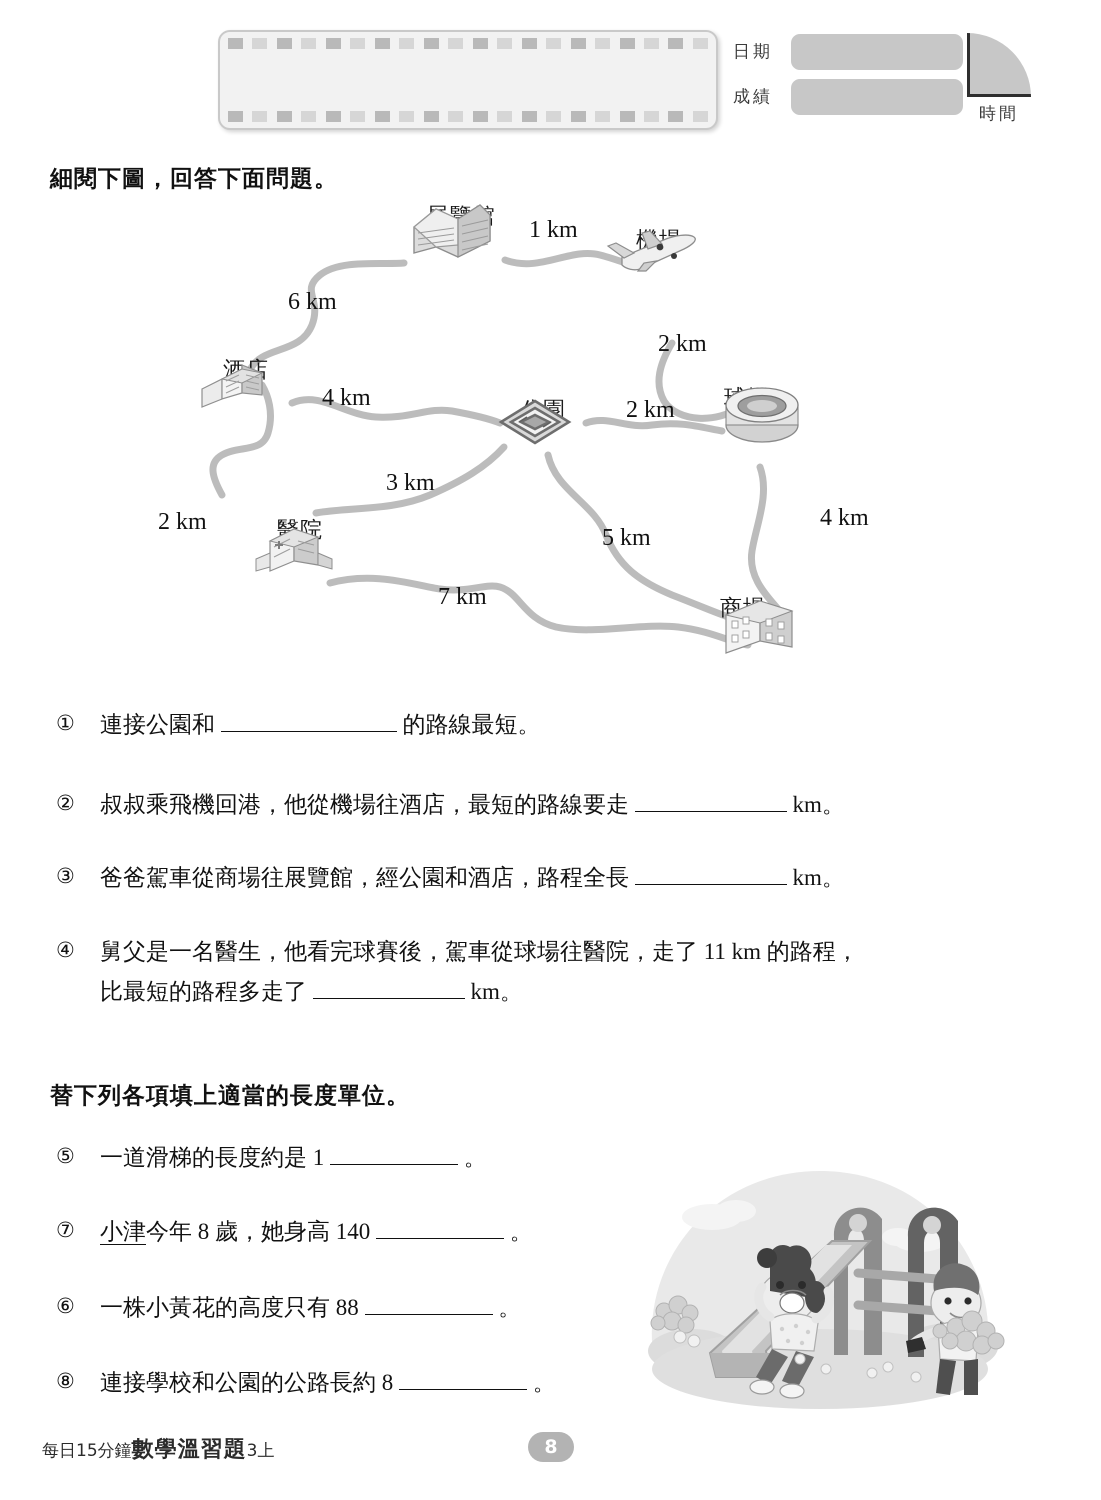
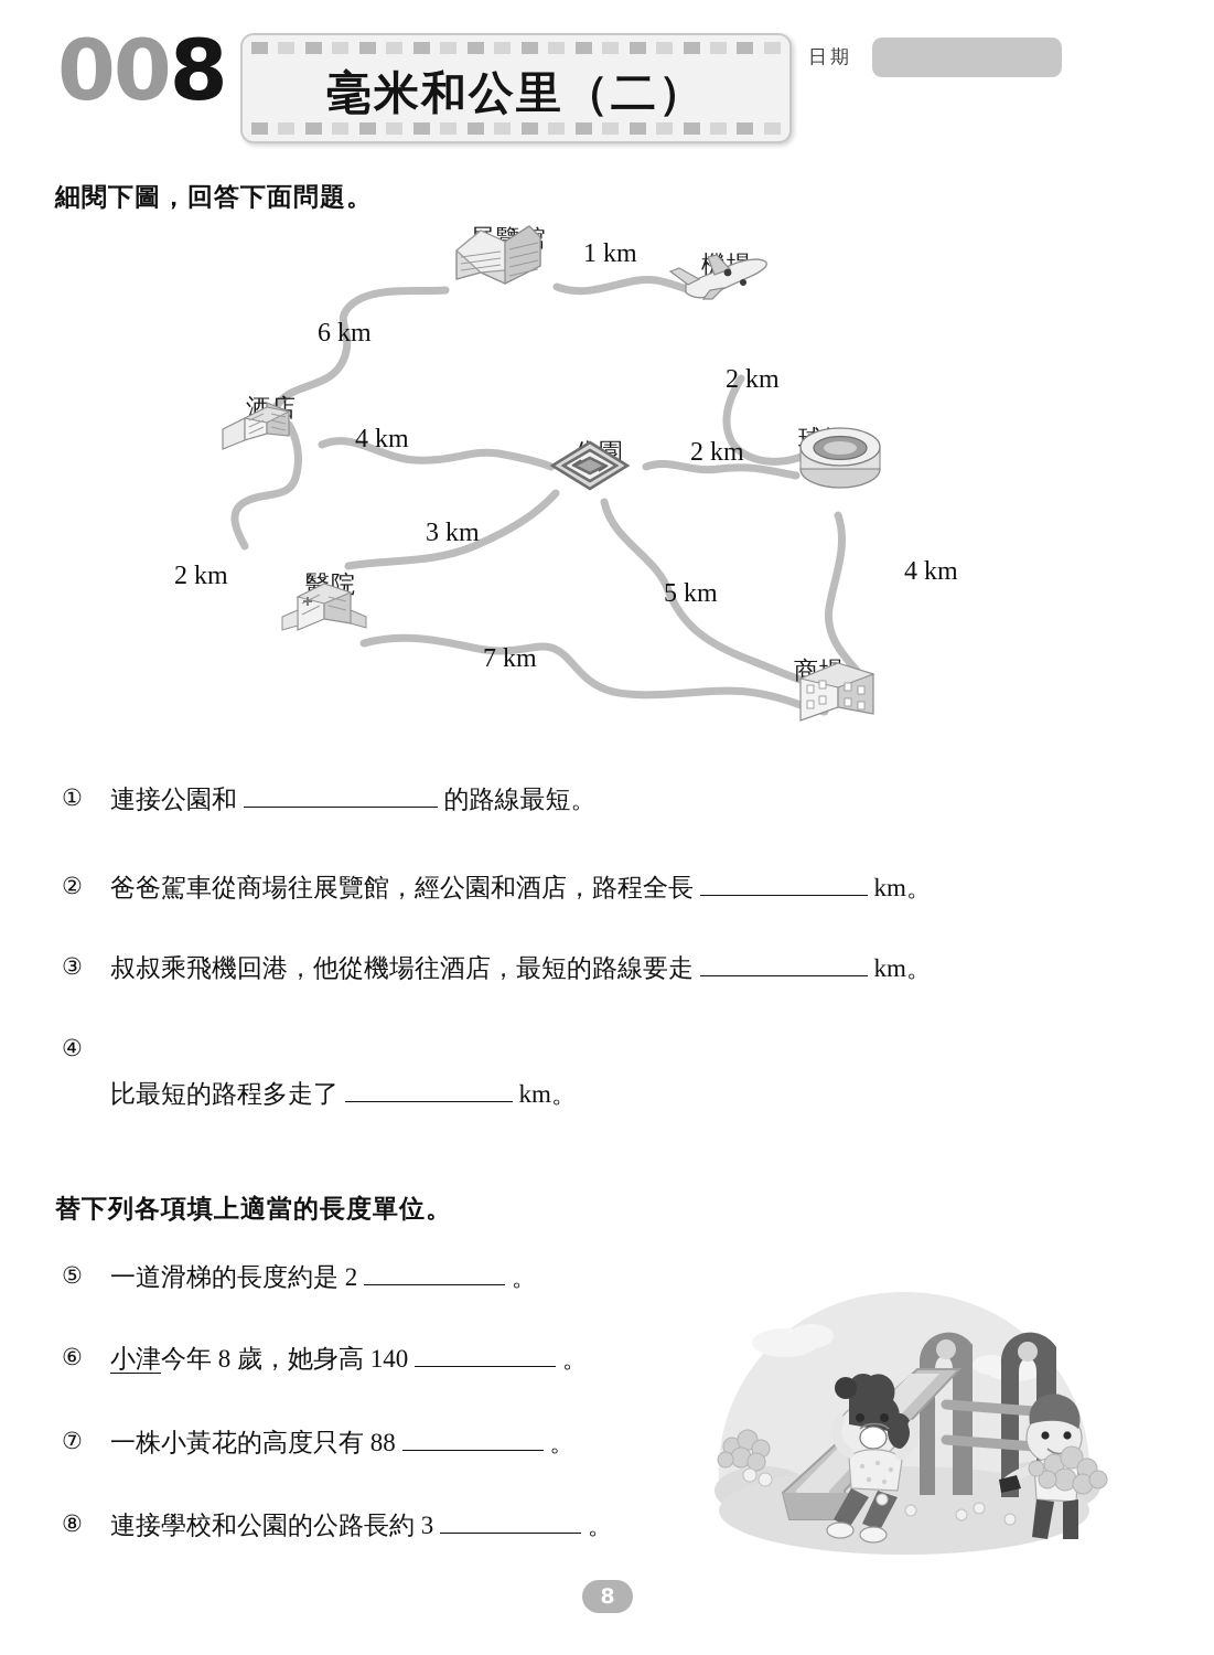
+ 008
+ 毫米和公里（二）
  日期
- 成績
- 時間
  細閱下圖，回答下面問題。
  酒店
  醫院
  1 km
  6 km
  2 km
  4 km
  2 km
  2 km
  3 km
  5 km
  4 km
  7 km
  ①
  連接公園和 的路線最短。
  ②
- 叔叔乘飛機回港，他從機場往酒店，最短的路線要走 km。
+ 爸爸駕車從商場往展覽館，經公園和酒店，路程全長 km。
  ③
- 爸爸駕車從商場往展覽館，經公園和酒店，路程全長 km。
+ 叔叔乘飛機回港，他從機場往酒店，最短的路線要走 km。
  ④
- 舅父是一名醫生，他看完球賽後，駕車從球場往醫院，走了 11 km 的路程，
  比最短的路程多走了 km。
  替下列各項填上適當的長度單位。
  ⑤
- 一道滑梯的長度約是 1 。
+ 一道滑梯的長度約是 2 。
- ⑦
+ ⑥
  小津今年 8 歲，她身高 140 。
- ⑥
+ ⑦
  一株小黃花的高度只有 88 。
  ⑧
- 連接學校和公園的公路長約 8 。
+ 連接學校和公園的公路長約 3 。
- 每日15分鐘數學溫習題3上
  8
